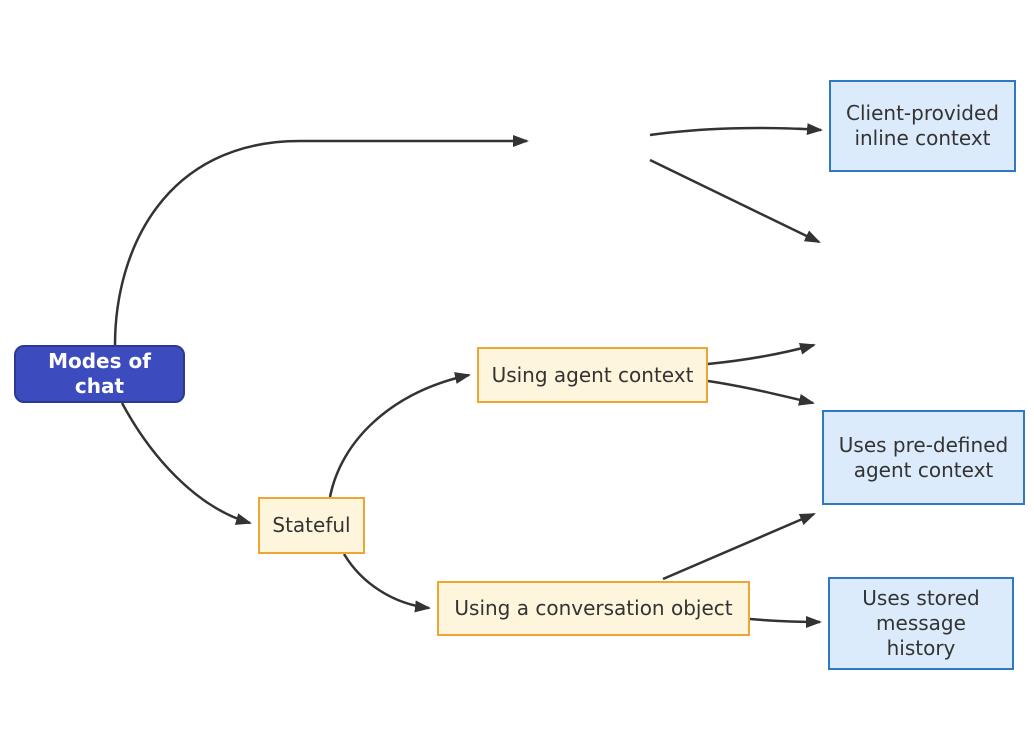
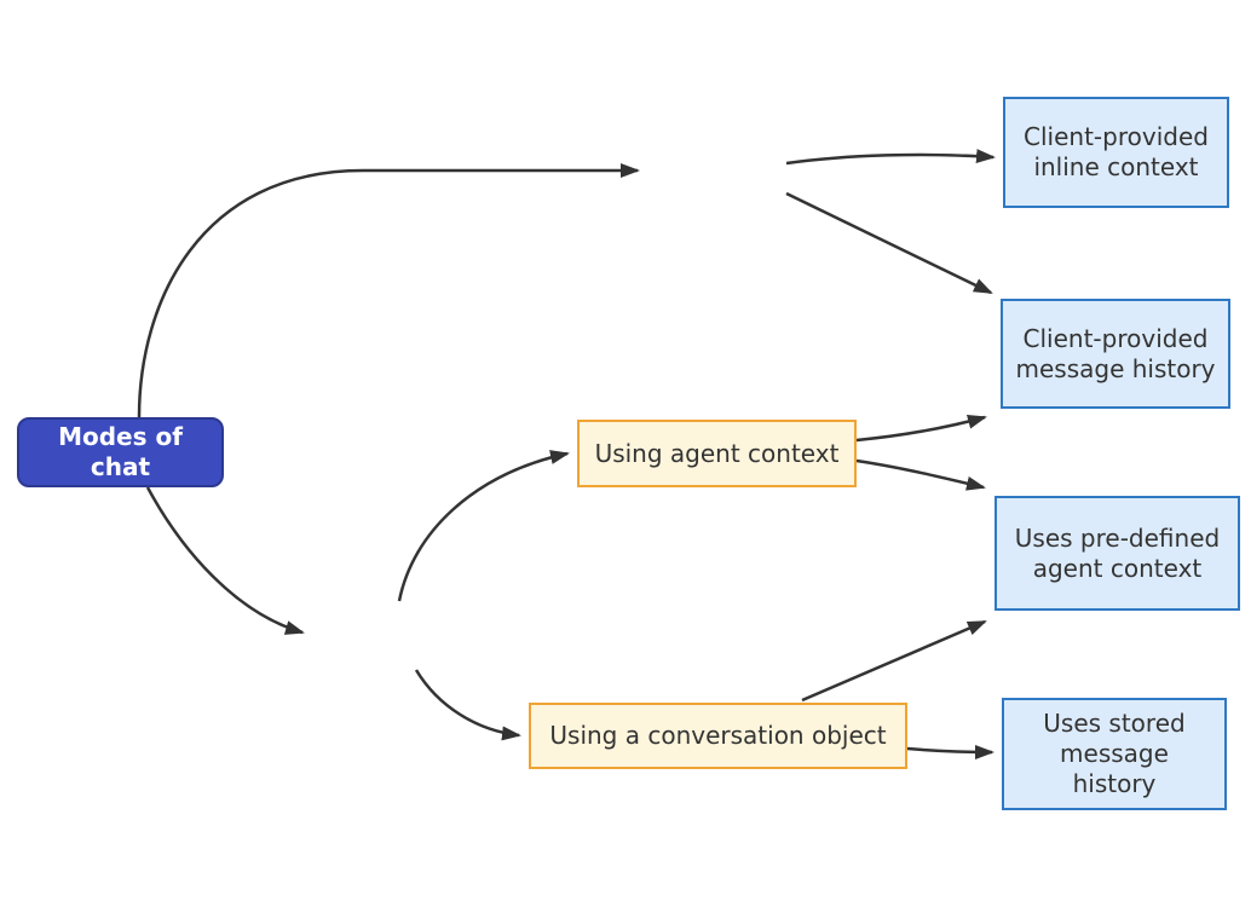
  Modes of chat
- Stateful
  Using agent context
  Using a conversation object
  Client-provided inline context
+ Client-provided message history
  Uses pre-defined agent context
  Uses stored message history
